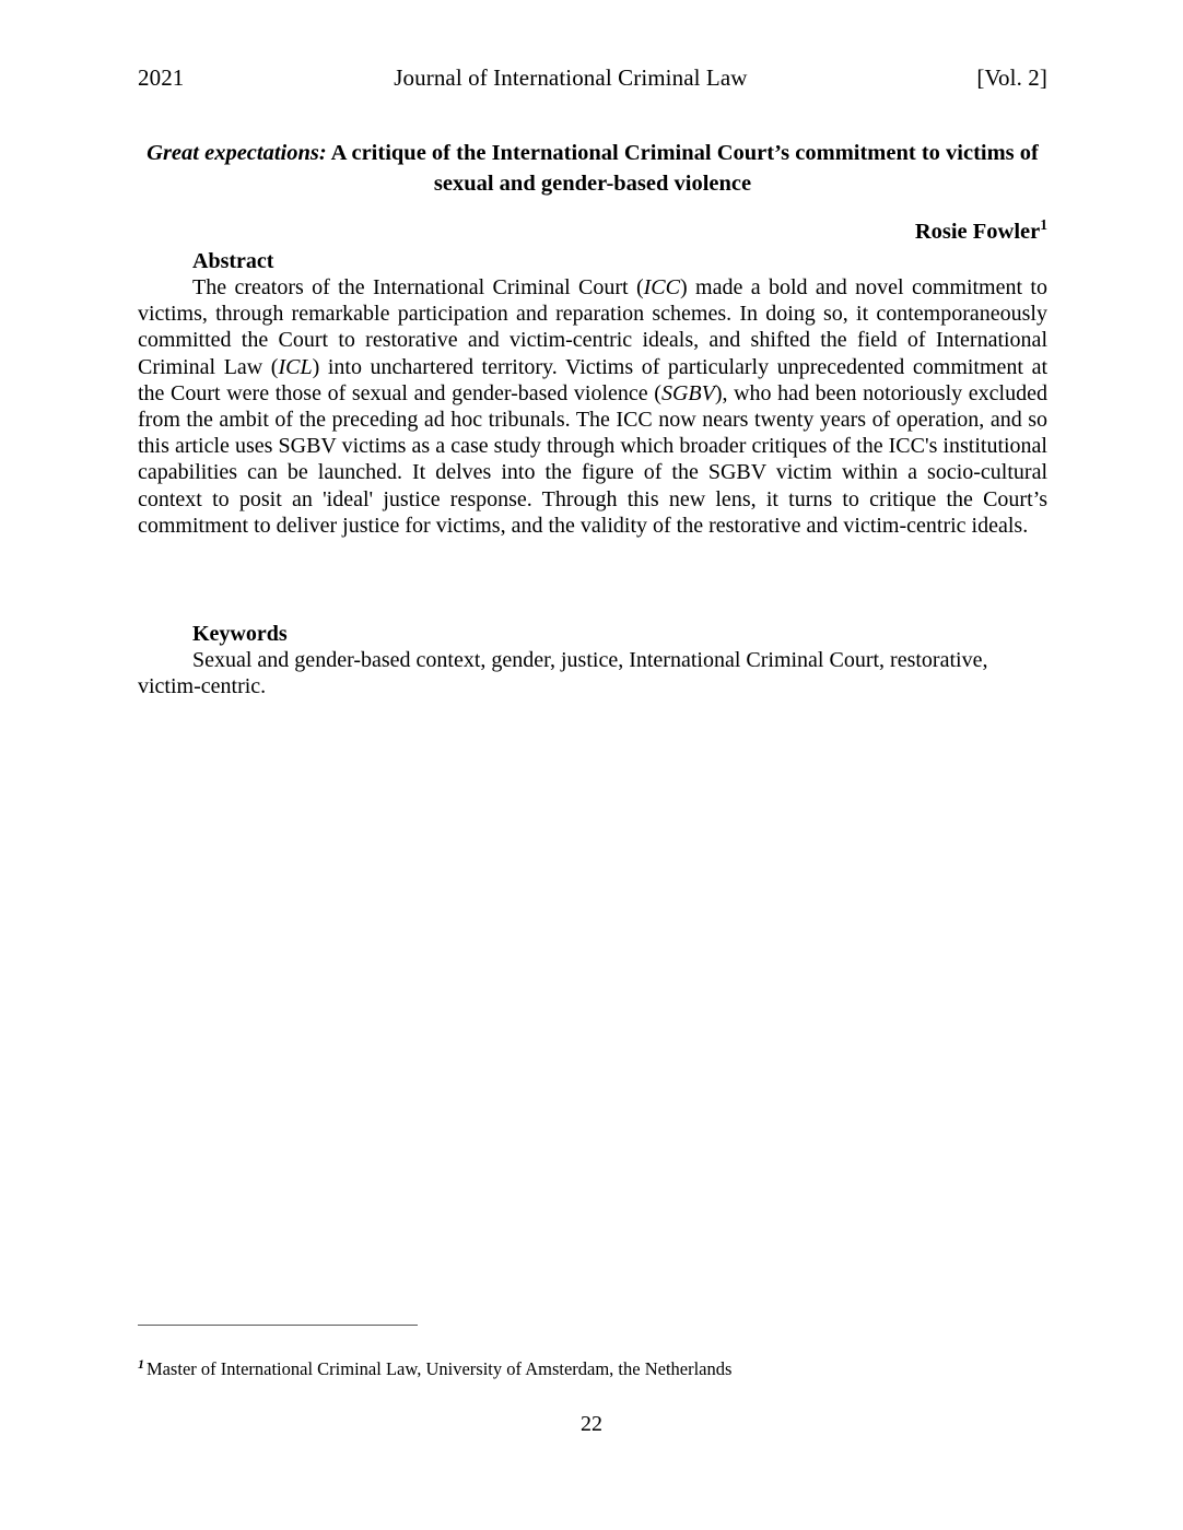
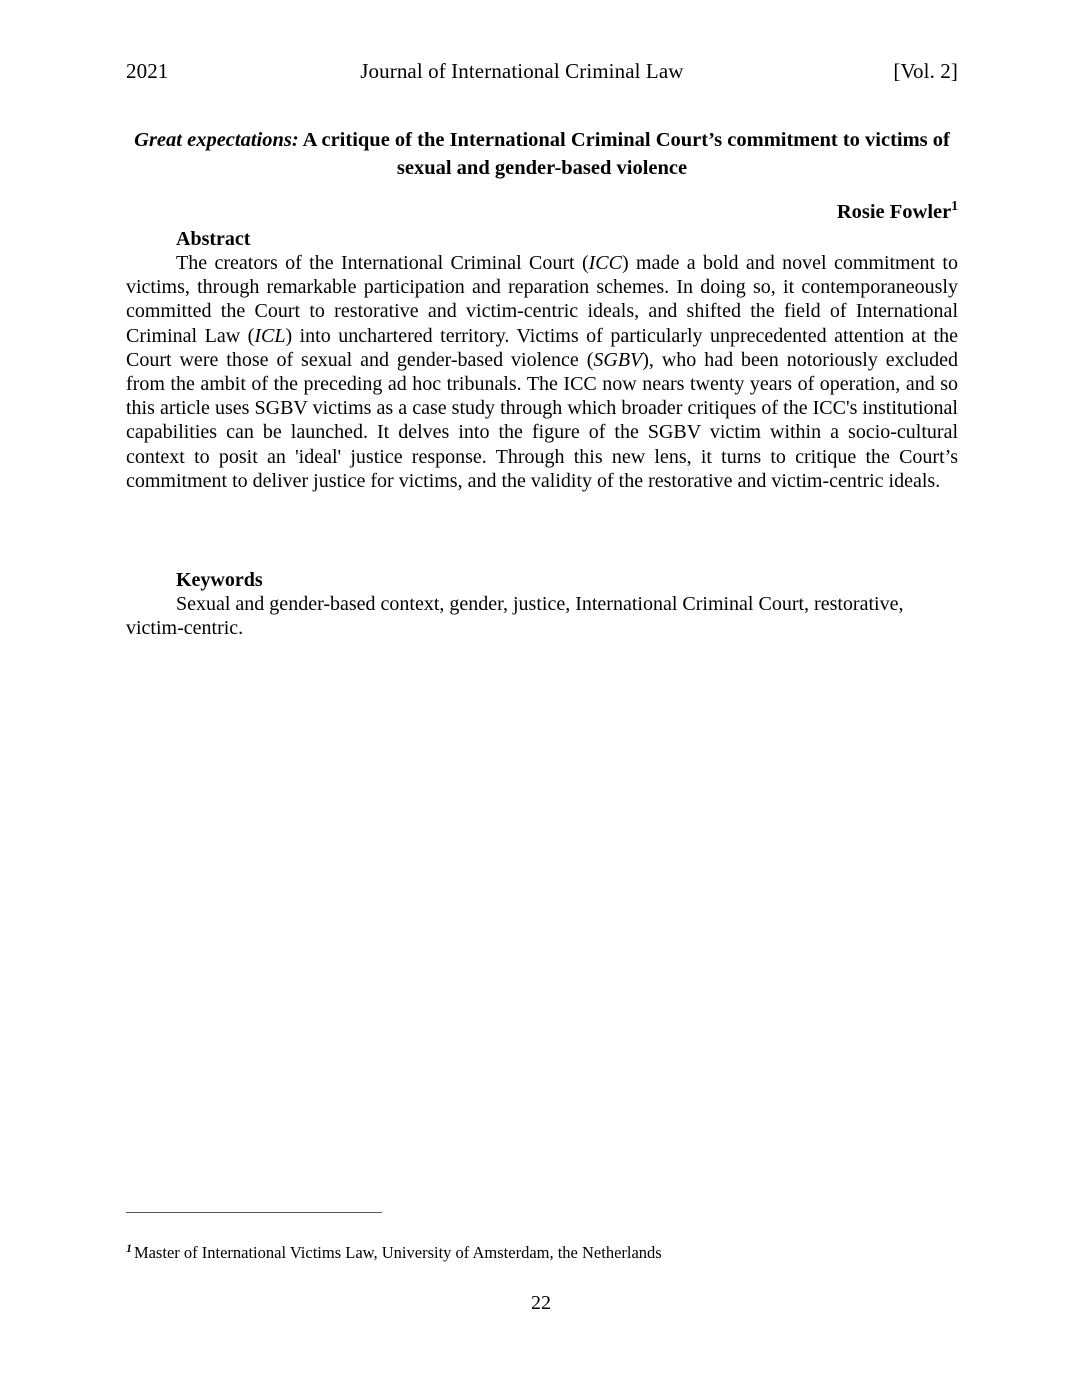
  2021
  Journal of International Criminal Law
  [Vol. 2]
  Great expectations: A critique of the International Criminal Court’s commitment to victims of sexual and gender-based violence
  Rosie Fowler1
  Abstract
- The creators of the International Criminal Court (ICC) made a bold and novel commitment to victims, through remarkable participation and reparation schemes. In doing so, it contemporaneously committed the Court to restorative and victim-centric ideals, and shifted the field of International Criminal Law (ICL) into unchartered territory. Victims of particularly unprecedented commitment at the Court were those of sexual and gender-based violence (SGBV), who had been notoriously excluded from the ambit of the preceding ad hoc tribunals. The ICC now nears twenty years of operation, and so this article uses SGBV victims as a case study through which broader critiques of the ICC's institutional capabilities can be launched. It delves into the figure of the SGBV victim within a socio-cultural context to posit an 'ideal' justice response. Through this new lens, it turns to critique the Court’s commitment to deliver justice for victims, and the validity of the restorative and victim-centric ideals.
+ The creators of the International Criminal Court (ICC) made a bold and novel commitment to victims, through remarkable participation and reparation schemes. In doing so, it contemporaneously committed the Court to restorative and victim-centric ideals, and shifted the field of International Criminal Law (ICL) into unchartered territory. Victims of particularly unprecedented attention at the Court were those of sexual and gender-based violence (SGBV), who had been notoriously excluded from the ambit of the preceding ad hoc tribunals. The ICC now nears twenty years of operation, and so this article uses SGBV victims as a case study through which broader critiques of the ICC's institutional capabilities can be launched. It delves into the figure of the SGBV victim within a socio-cultural context to posit an 'ideal' justice response. Through this new lens, it turns to critique the Court’s commitment to deliver justice for victims, and the validity of the restorative and victim-centric ideals.
  Keywords
  Sexual and gender-based context, gender, justice, International Criminal Court, restorative, victim-centric.
- 1 Master of International Criminal Law, University of Amsterdam, the Netherlands
+ 1 Master of International Victims Law, University of Amsterdam, the Netherlands
  22
